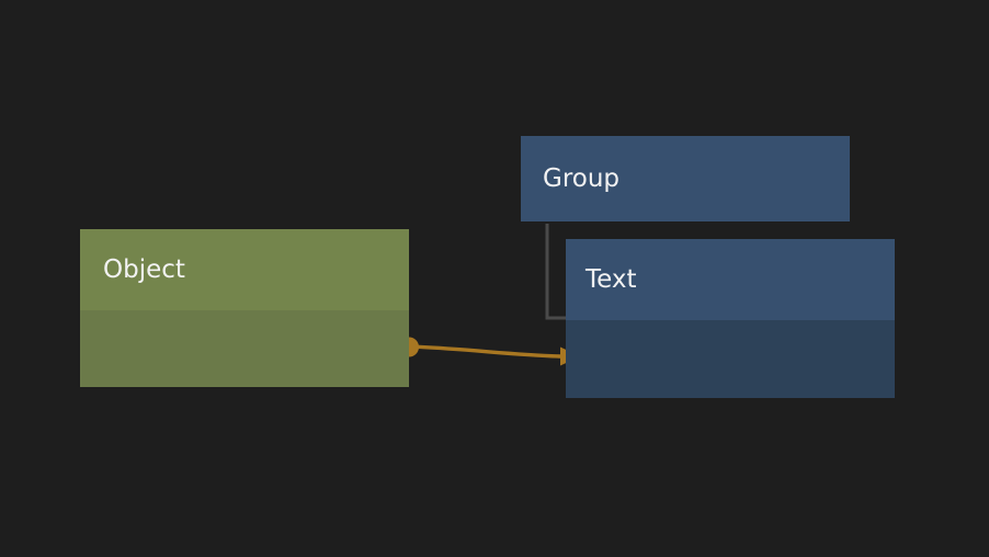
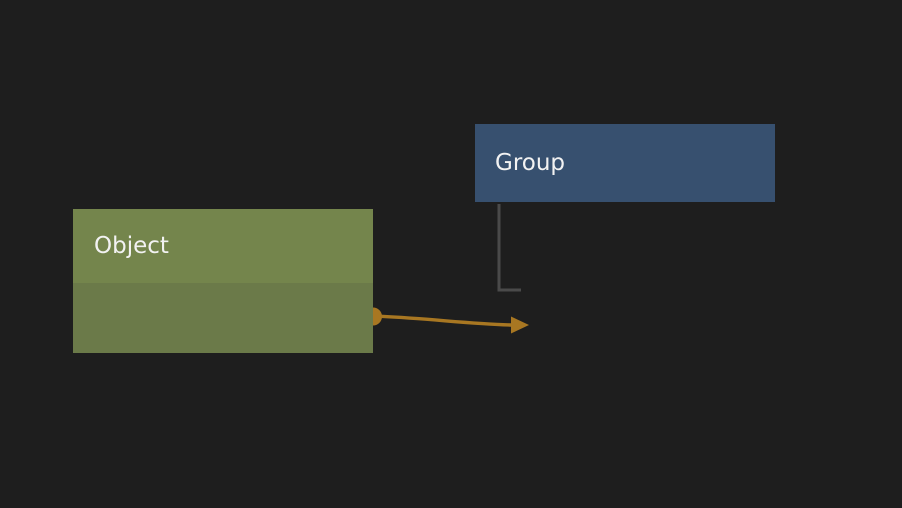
  Object
  Group
- Text
